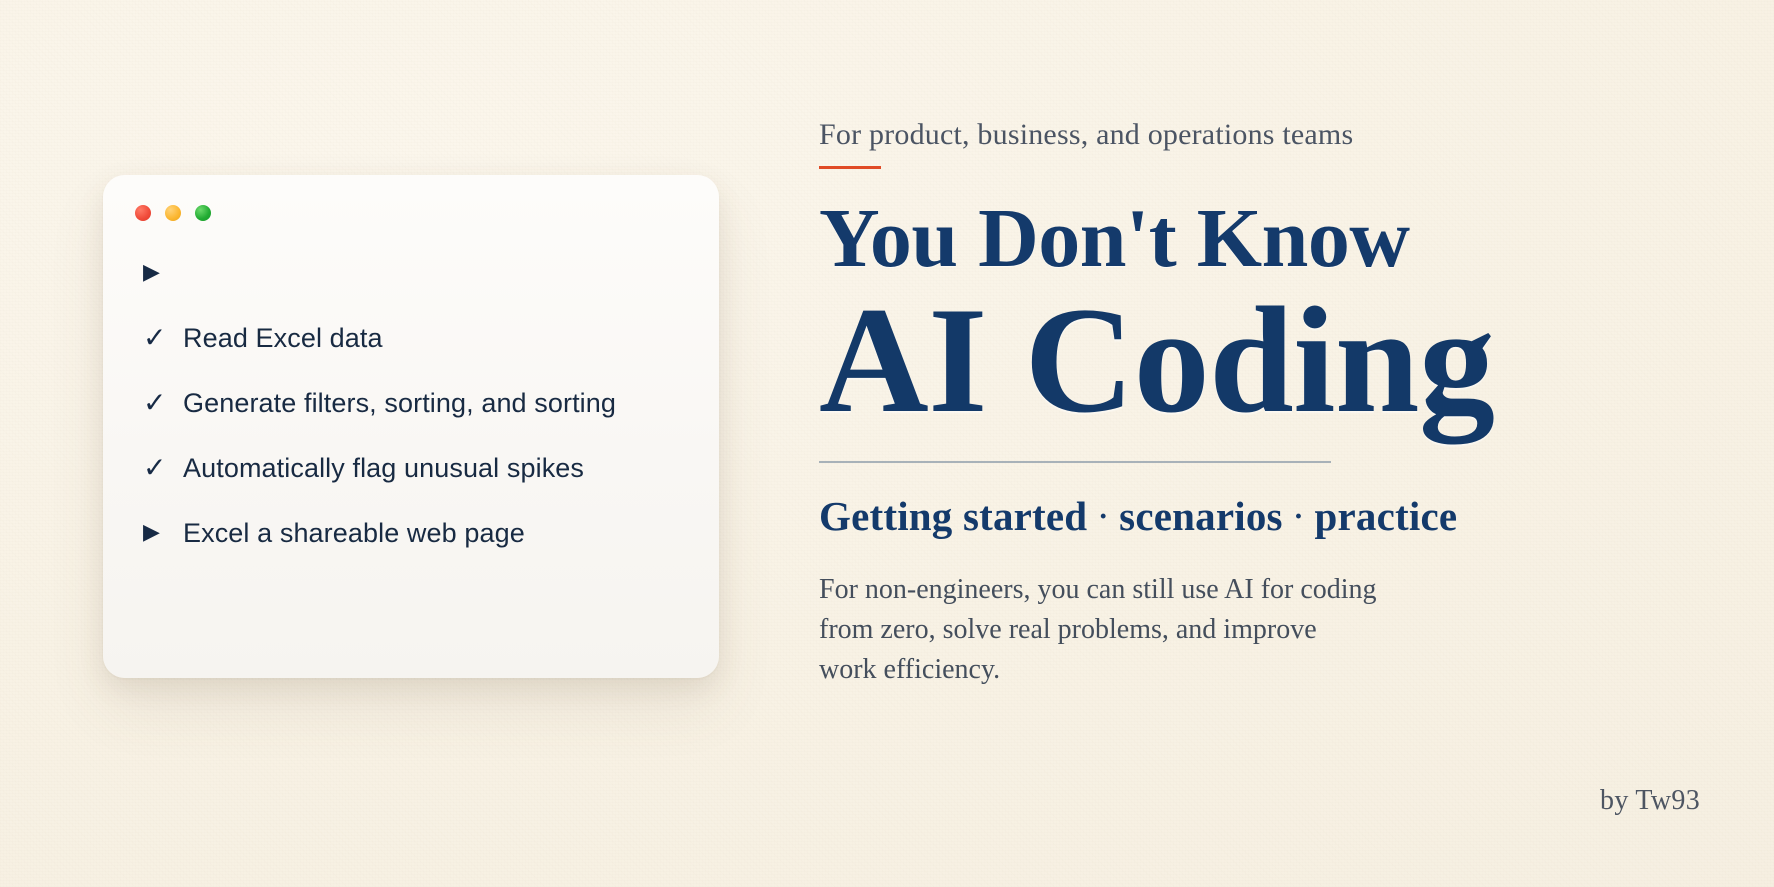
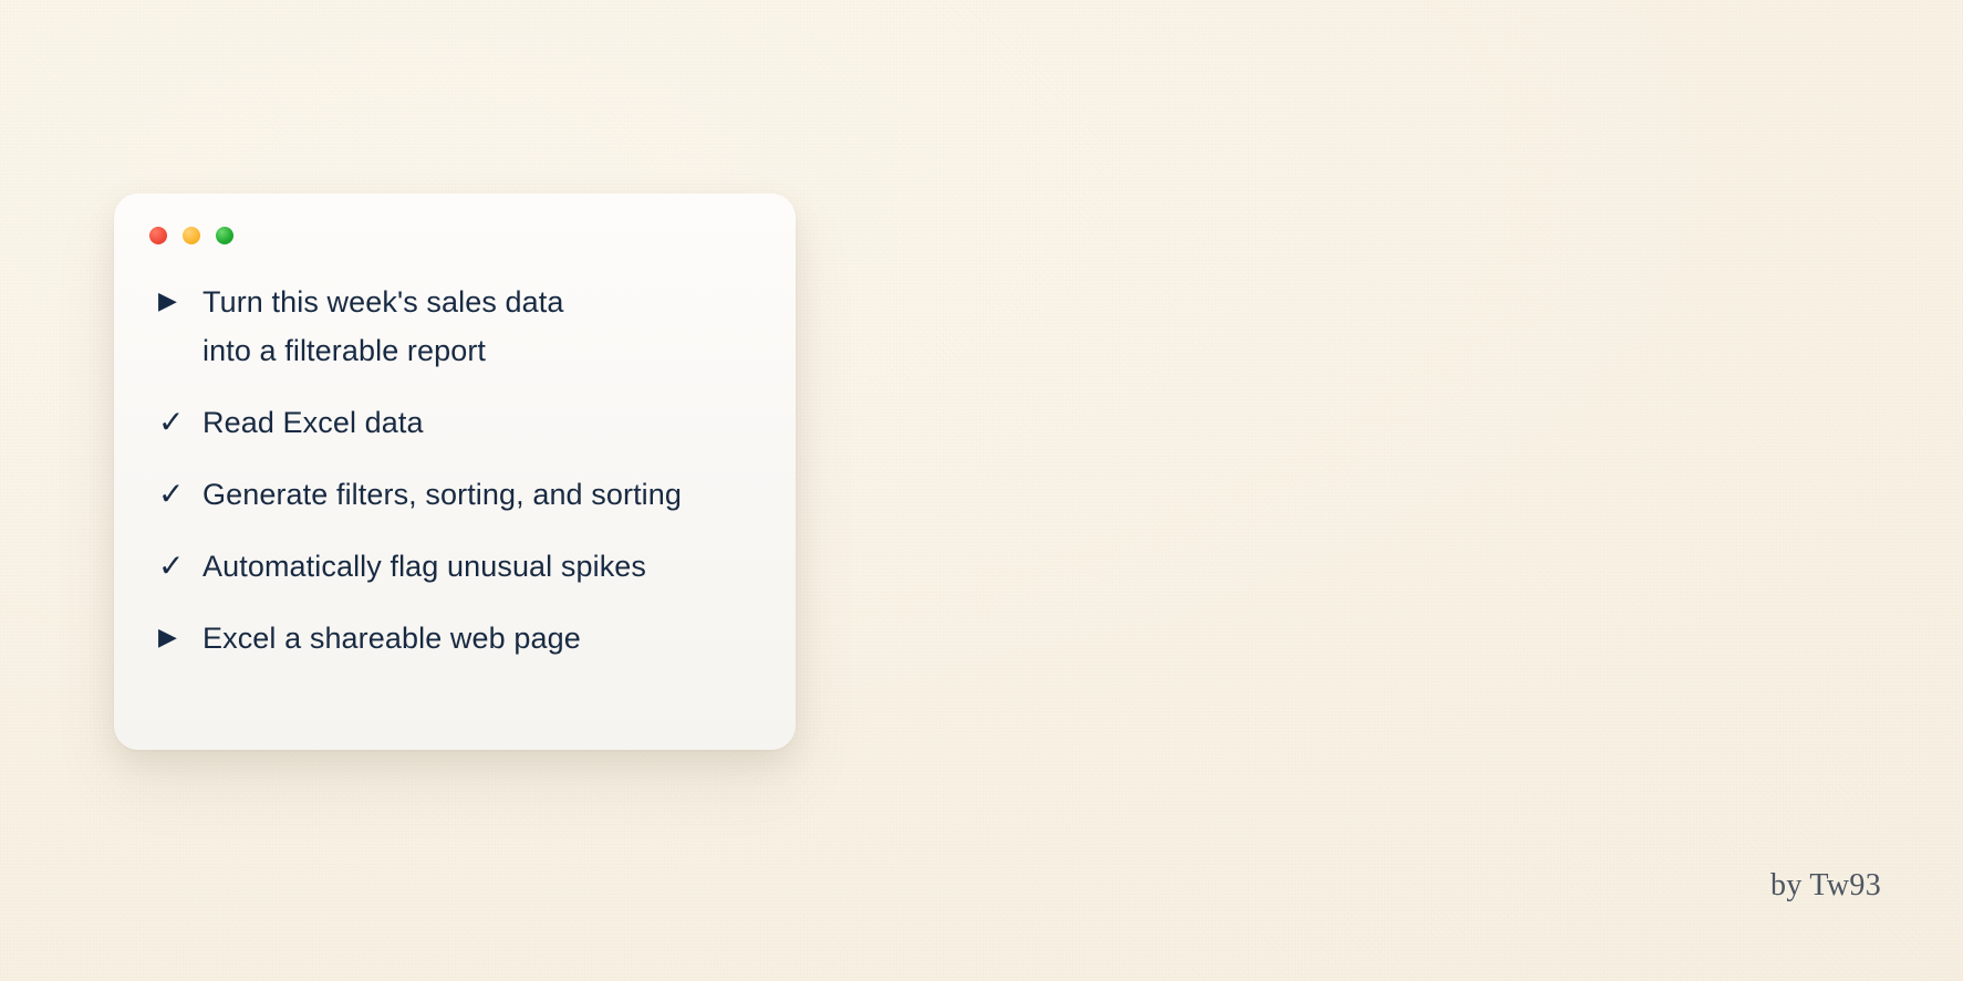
  ▶
+ Turn this week's sales data
+ into a filterable report
  ✓
  Read Excel data
  ✓
  Generate filters, sorting, and sorting
  ✓
  Automatically flag unusual spikes
  ▶
  Excel a shareable web page
- For product, business, and operations teams
- You Don't Know
- AI Coding
- Getting started · scenarios · practice
- For non-engineers, you can still use AI for coding
- from zero, solve real problems, and improve
- work efficiency.
  by Tw93
